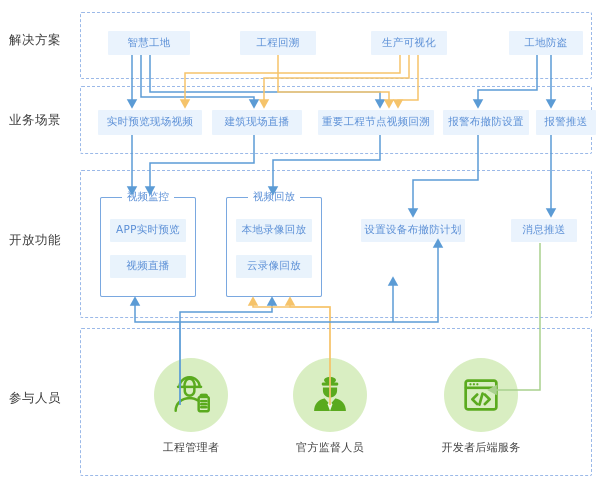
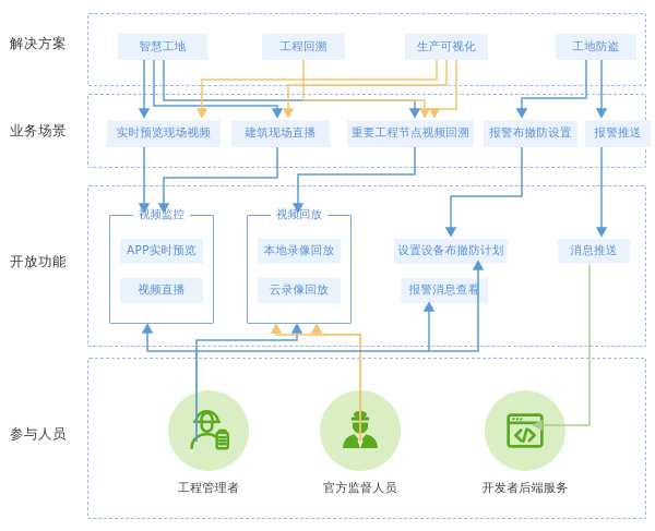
  解决方案
  业务场景
  开放功能
  参与人员
  智慧工地
  工程回溯
  生产可视化
  工地防盗
  实时预览现场视频
  建筑现场直播
  重要工程节点视频回溯
  报警布撤防设置
  报警推送
  视频监控
  APP实时预览
  视频直播
  视频回放
  本地录像回放
  云录像回放
  设置设备布撤防计划
+ 报警消息查看
  消息推送
  工程管理者
  官方监督人员
  开发者后端服务
